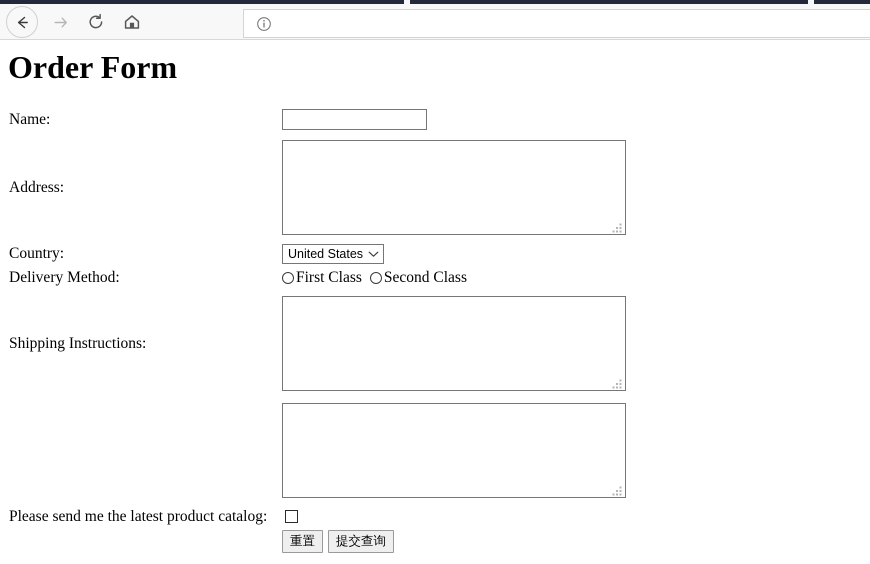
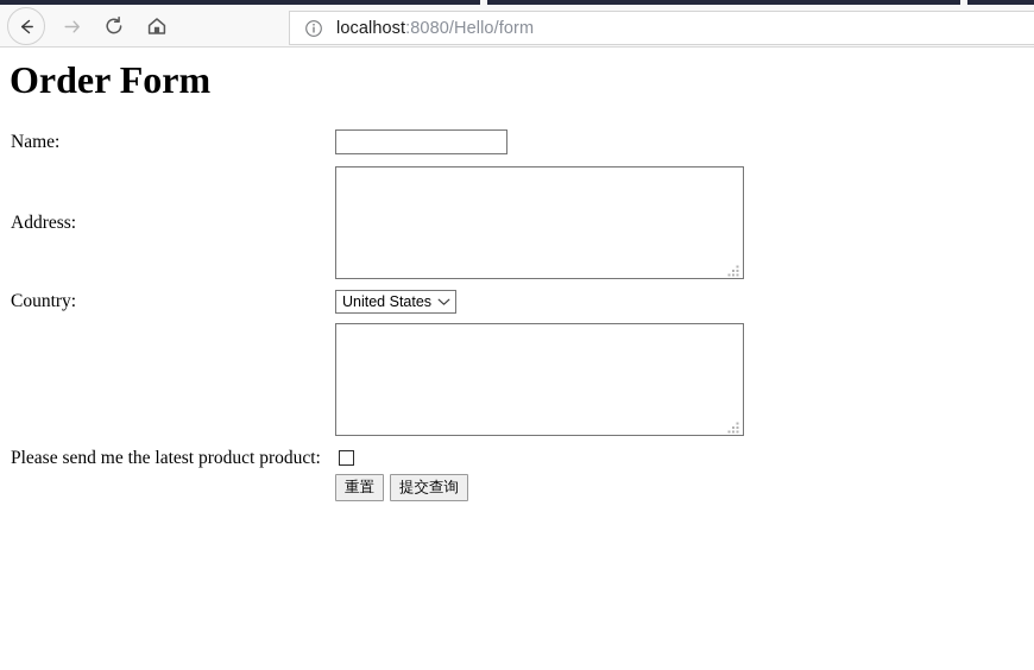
+ localhost:8080/Hello/form
  Order Form
  Name:
  Address:
  Country:	United States
- Delivery Method:	First Class Second Class
- Shipping Instructions:
- Please send me the latest product catalog:
+ Please send me the latest product product:
  	重置 提交查询
